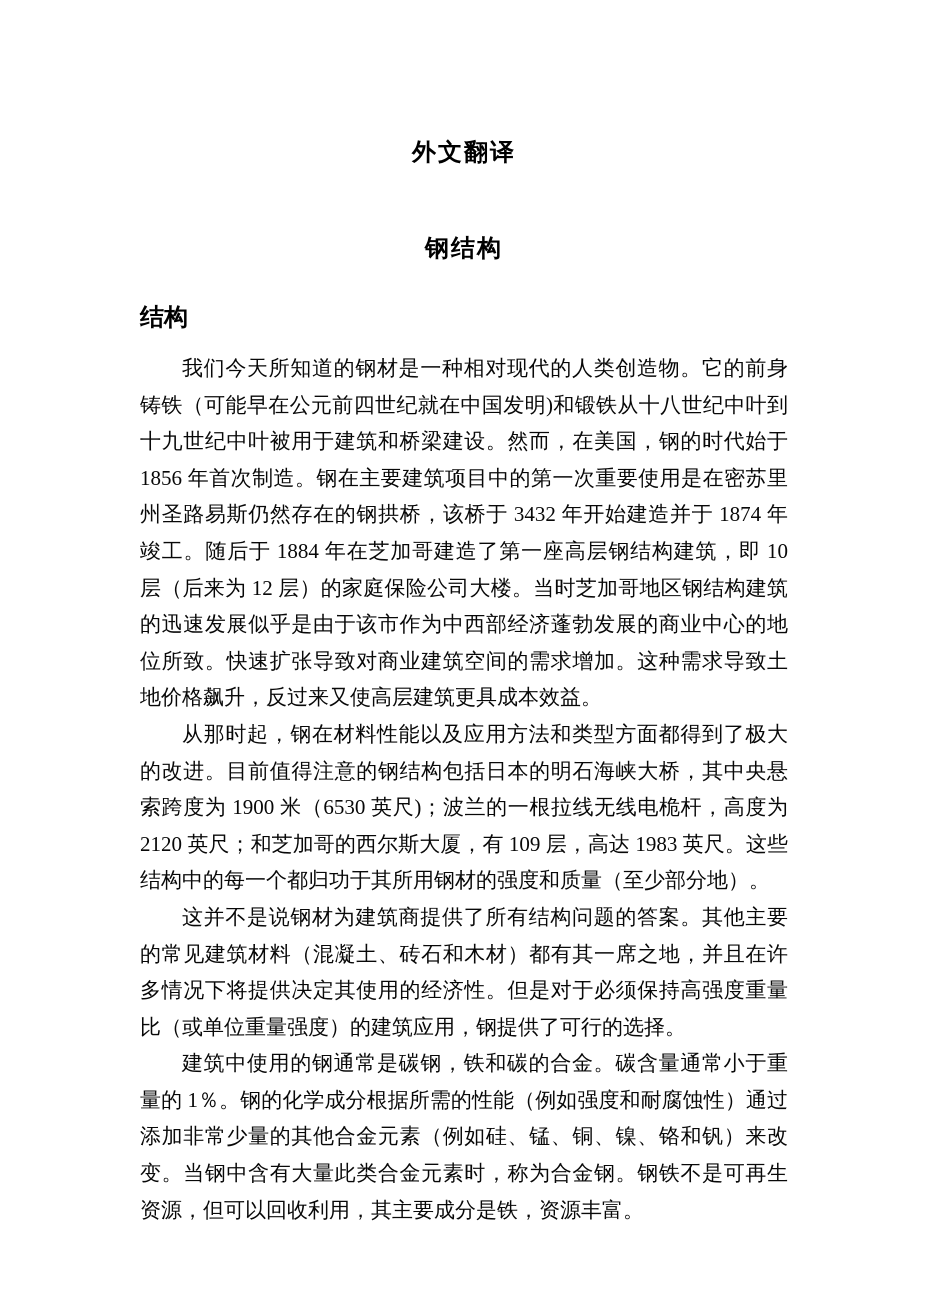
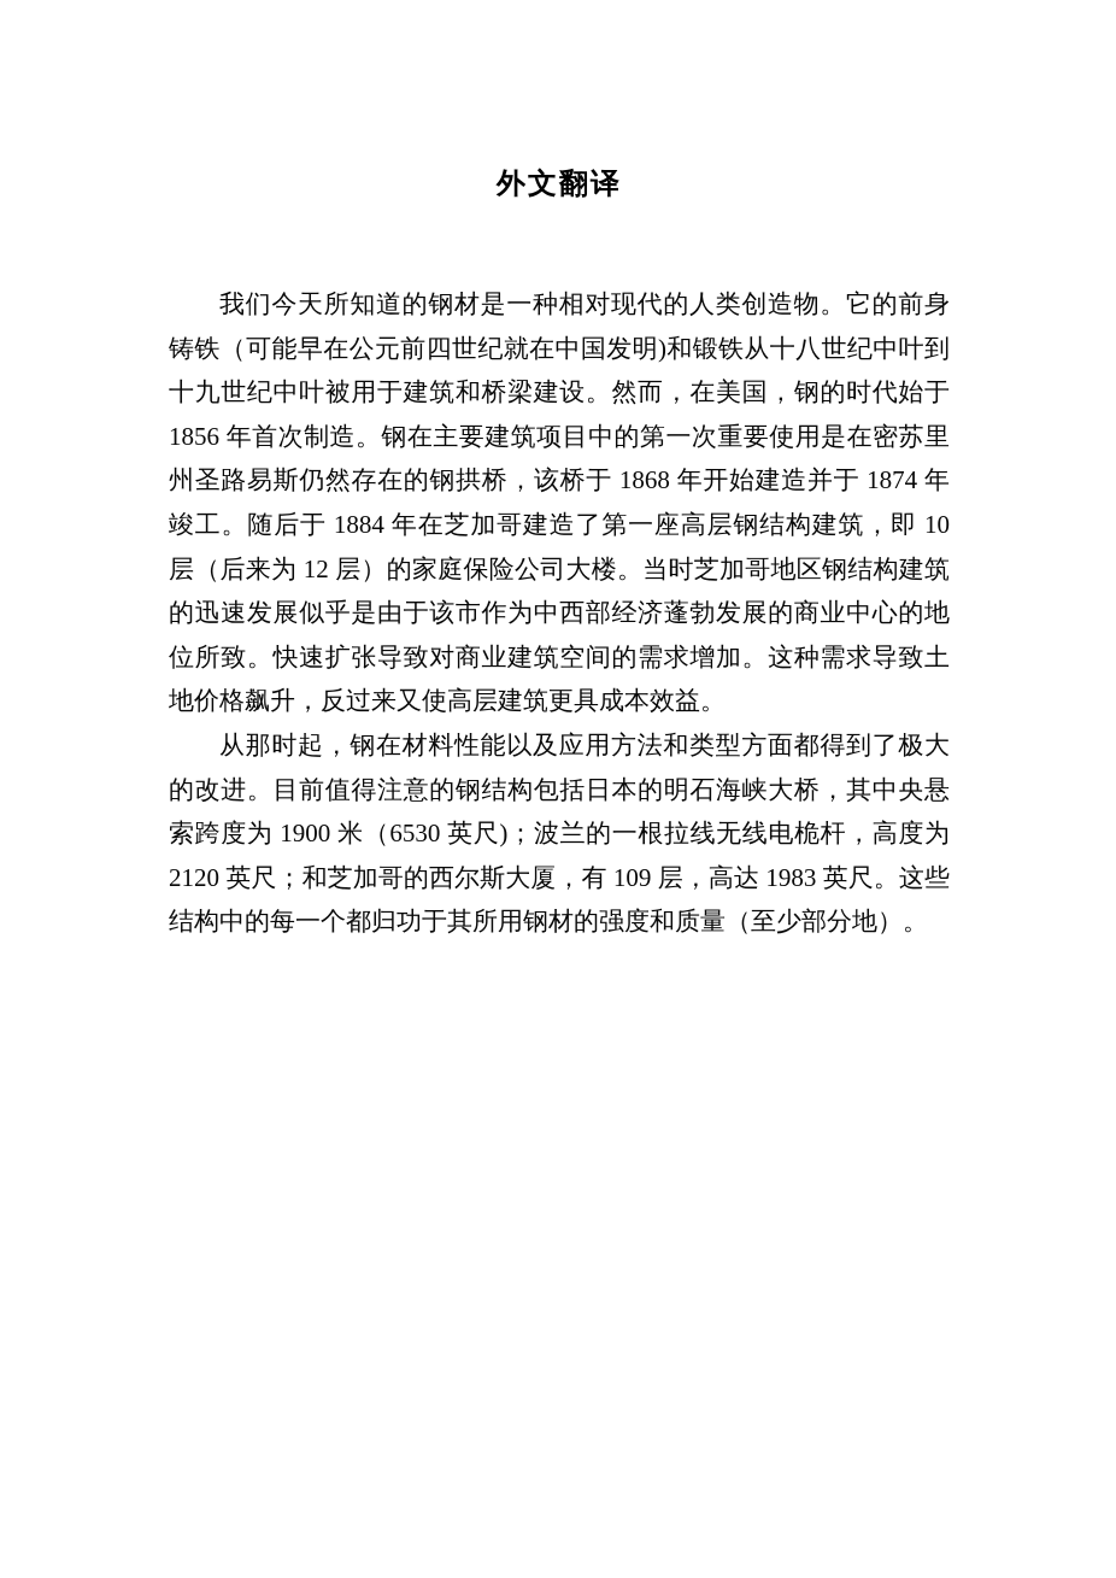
  外文翻译
- 钢结构
- 结构
- 我们今天所知道的钢材是一种相对现代的人类创造物。它的前身铸铁（可能早在公元前四世纪就在中国发明)和锻铁从十八世纪中叶到十九世纪中叶被用于建筑和桥梁建设。然而，在美国，钢的时代始于 1856 年首次制造。钢在主要建筑项目中的第一次重要使用是在密苏里州圣路易斯仍然存在的钢拱桥，该桥于 3432 年开始建造并于 1874 年竣工。随后于 1884 年在芝加哥建造了第一座高层钢结构建筑，即 10 层（后来为 12 层）的家庭保险公司大楼。当时芝加哥地区钢结构建筑的迅速发展似乎是由于该市作为中西部经济蓬勃发展的商业中心的地位所致。快速扩张导致对商业建筑空间的需求增加。这种需求导致土地价格飙升，反过来又使高层建筑更具成本效益。
+ 我们今天所知道的钢材是一种相对现代的人类创造物。它的前身铸铁（可能早在公元前四世纪就在中国发明)和锻铁从十八世纪中叶到十九世纪中叶被用于建筑和桥梁建设。然而，在美国，钢的时代始于 1856 年首次制造。钢在主要建筑项目中的第一次重要使用是在密苏里州圣路易斯仍然存在的钢拱桥，该桥于 1868 年开始建造并于 1874 年竣工。随后于 1884 年在芝加哥建造了第一座高层钢结构建筑，即 10 层（后来为 12 层）的家庭保险公司大楼。当时芝加哥地区钢结构建筑的迅速发展似乎是由于该市作为中西部经济蓬勃发展的商业中心的地位所致。快速扩张导致对商业建筑空间的需求增加。这种需求导致土地价格飙升，反过来又使高层建筑更具成本效益。
  从那时起，钢在材料性能以及应用方法和类型方面都得到了极大的改进。目前值得注意的钢结构包括日本的明石海峡大桥，其中央悬索跨度为 1900 米（6530 英尺)；波兰的一根拉线无线电桅杆，高度为 2120 英尺；和芝加哥的西尔斯大厦，有 109 层，高达 1983 英尺。这些结构中的每一个都归功于其所用钢材的强度和质量（至少部分地）。
- 这并不是说钢材为建筑商提供了所有结构问题的答案。其他主要的常见建筑材料（混凝土、砖石和木材）都有其一席之地，并且在许多情况下将提供决定其使用的经济性。但是对于必须保持高强度重量比（或单位重量强度）的建筑应用，钢提供了可行的选择。
- 建筑中使用的钢通常是碳钢，铁和碳的合金。碳含量通常小于重量的 1％。钢的化学成分根据所需的性能（例如强度和耐腐蚀性）通过添加非常少量的其他合金元素（例如硅、锰、铜、镍、铬和钒）来改变。当钢中含有大量此类合金元素时，称为合金钢。钢铁不是可再生资源，但可以回收利用，其主要成分是铁，资源丰富。
